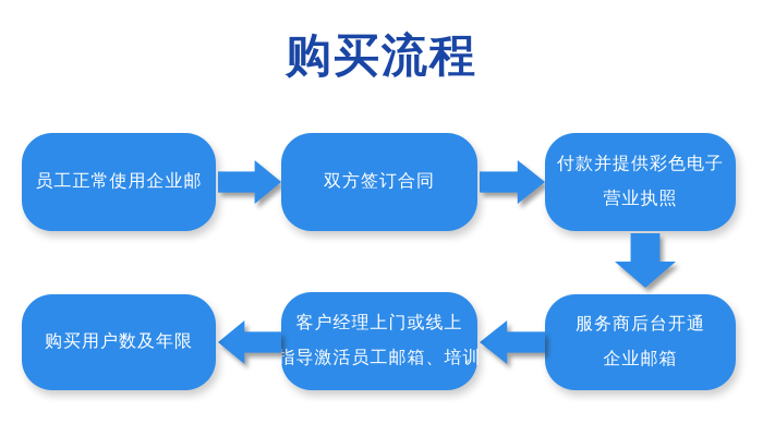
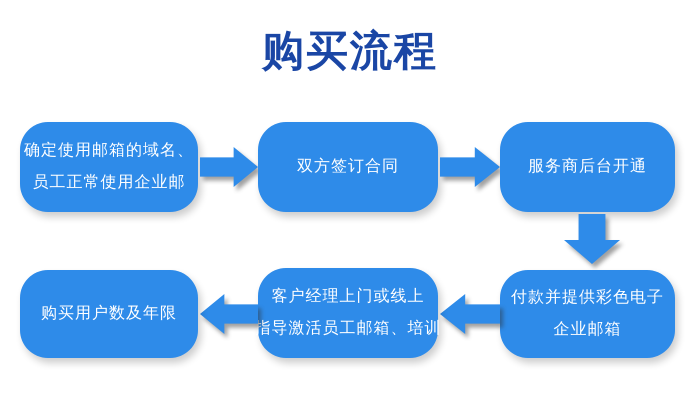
  购买流程
+ 确定使用邮箱的域名、
  员工正常使用企业邮
  双方签订合同
- 付款并提供彩色电子
+ 服务商后台开通
- 营业执照
- 服务商后台开通
+ 付款并提供彩色电子
  企业邮箱
  客户经理上门或线上
  指导激活员工邮箱、培训
  购买用户数及年限
